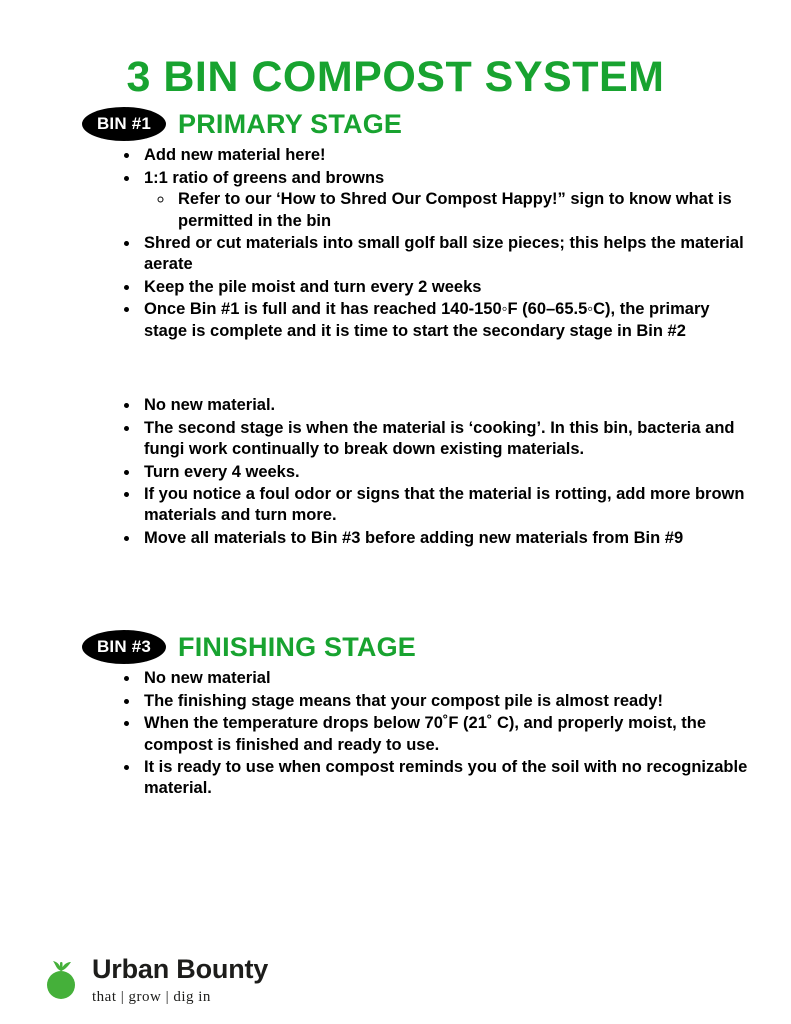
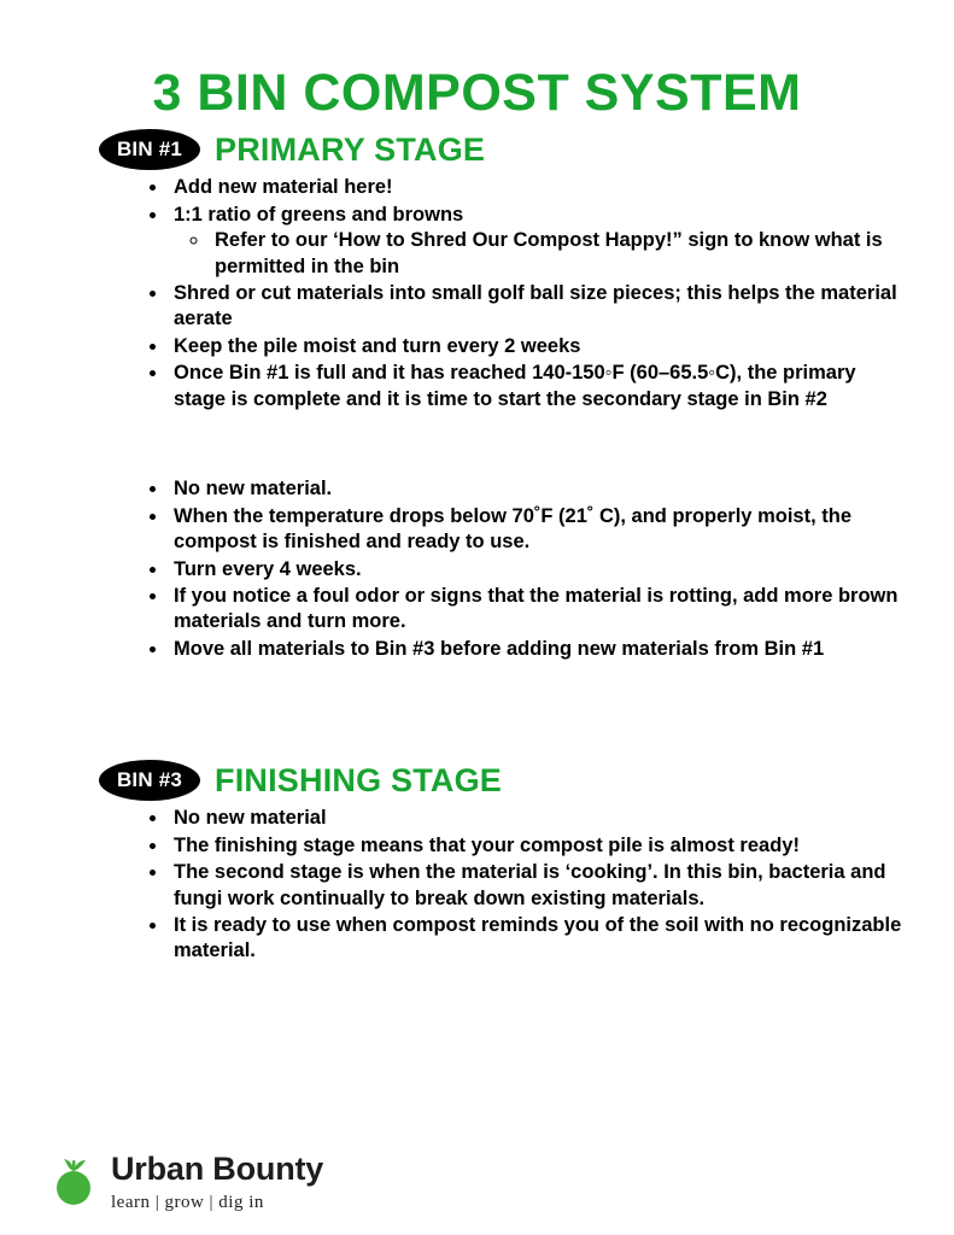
  3 BIN COMPOST SYSTEM
  BIN #1
  PRIMARY STAGE
  Add new material here!
  1:1 ratio of greens and browns
  Refer to our ‘How to Shred Our Compost Happy!” sign to know what is permitted in the bin
  Shred or cut materials into small golf ball size pieces; this helps the material aerate
  Keep the pile moist and turn every 2 weeks
  Once Bin #1 is full and it has reached 140-150◦F (60–65.5◦C), the primary stage is complete and it is time to start the secondary stage in Bin #2
  No new material.
- The second stage is when the material is ‘cooking’. In this bin, bacteria and fungi work continually to break down existing materials.
+ When the temperature drops below 70˚F (21˚ C), and properly moist, the compost is finished and ready to use.
  Turn every 4 weeks.
  If you notice a foul odor or signs that the material is rotting, add more brown materials and turn more.
- Move all materials to Bin #3 before adding new materials from Bin #9
+ Move all materials to Bin #3 before adding new materials from Bin #1
  BIN #3
  FINISHING STAGE
  No new material
  The finishing stage means that your compost pile is almost ready!
- When the temperature drops below 70˚F (21˚ C), and properly moist, the compost is finished and ready to use.
+ The second stage is when the material is ‘cooking’. In this bin, bacteria and fungi work continually to break down existing materials.
  It is ready to use when compost reminds you of the soil with no recognizable material.
  Urban Bounty
- that | grow | dig in
+ learn | grow | dig in
